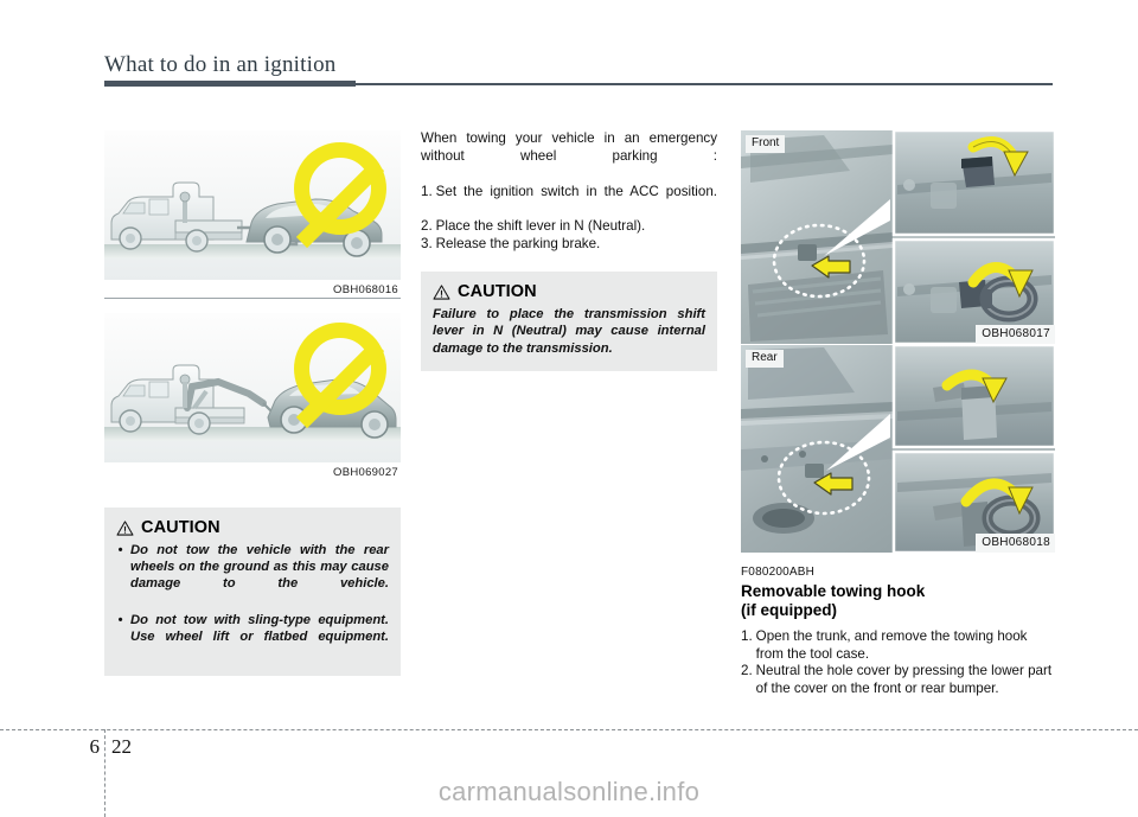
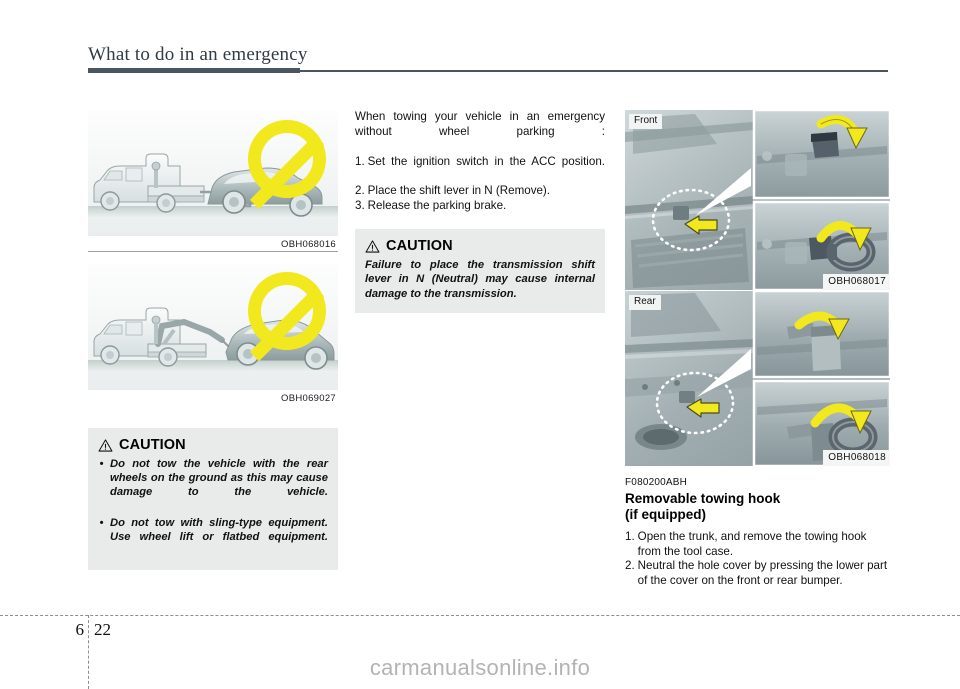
- What to do in an ignition
+ What to do in an emergency
  OBH068016
  OBH069027
  CAUTION
  •
  Do not tow the vehicle with the rear wheels on the ground as this may cause damage to the vehicle.
  •
  Do not tow with sling-type equipment. Use wheel lift or flatbed equipment.
  When towing your vehicle in an emergency without wheel parking :
  1.
  Set the ignition switch in the ACC position.
  2.
- Place the shift lever in N (Neutral).
+ Place the shift lever in N (Remove).
  3.
  Release the parking brake.
  CAUTION
  Failure to place the transmission shift lever in N (Neutral) may cause internal damage to the transmission.
  Front
  OBH068017
  Rear
  OBH068018
  F080200ABH
  Removable towing hook
  (if equipped)
  1.
  Open the trunk, and remove the towing hook from the tool case.
  2.
  Neutral the hole cover by pressing the lower part of the cover on the front or rear bumper.
  6
  22
  carmanualsonline.info
